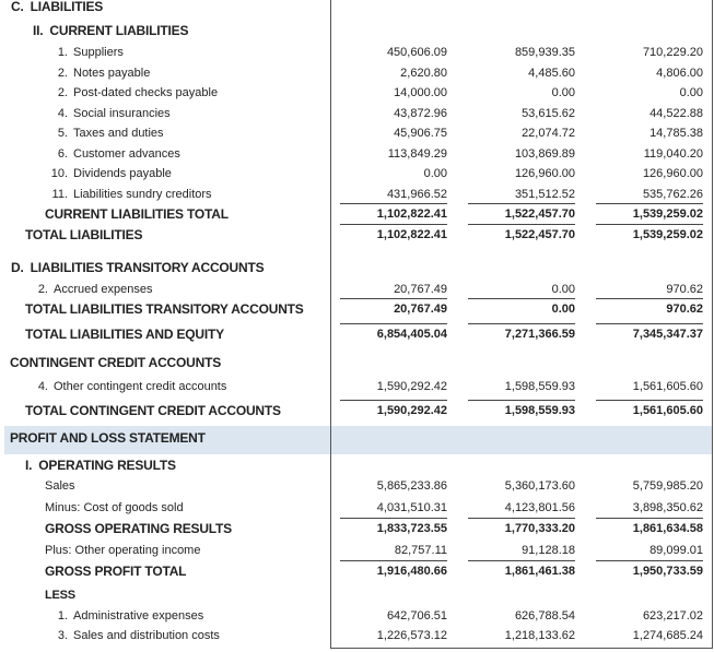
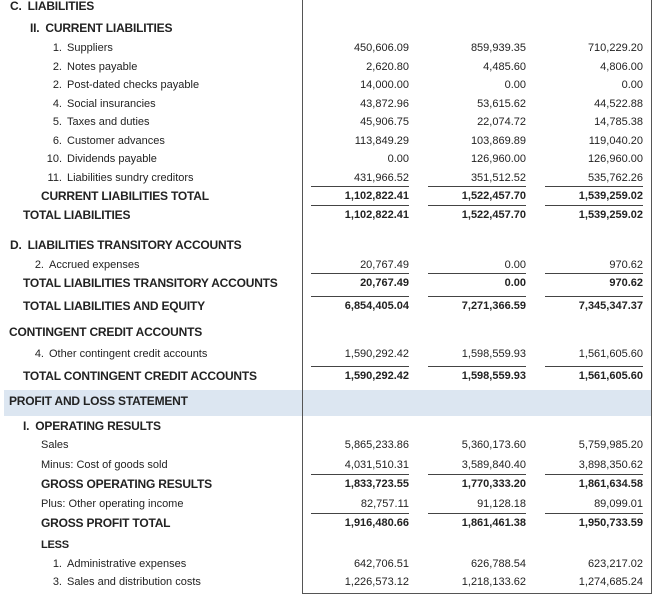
  C. LIABILITIES
  II. CURRENT LIABILITIES
  1. Suppliers
  450,606.09
  859,939.35
  710,229.20
  2. Notes payable
  2,620.80
  4,485.60
  4,806.00
  2. Post-dated checks payable
  14,000.00
  0.00
  0.00
  4. Social insurancies
  43,872.96
  53,615.62
  44,522.88
  5. Taxes and duties
  45,906.75
  22,074.72
  14,785.38
  6. Customer advances
  113,849.29
  103,869.89
  119,040.20
  10. Dividends payable
  0.00
  126,960.00
  126,960.00
  11. Liabilities sundry creditors
  431,966.52
  351,512.52
  535,762.26
  CURRENT LIABILITIES TOTAL
  1,102,822.41
  1,522,457.70
  1,539,259.02
  TOTAL LIABILITIES
  1,102,822.41
  1,522,457.70
  1,539,259.02
  D. LIABILITIES TRANSITORY ACCOUNTS
  2. Accrued expenses
  20,767.49
  0.00
  970.62
  TOTAL LIABILITIES TRANSITORY ACCOUNTS
  20,767.49
  0.00
  970.62
  TOTAL LIABILITIES AND EQUITY
  6,854,405.04
  7,271,366.59
  7,345,347.37
  CONTINGENT CREDIT ACCOUNTS
  4. Other contingent credit accounts
  1,590,292.42
  1,598,559.93
  1,561,605.60
  TOTAL CONTINGENT CREDIT ACCOUNTS
  1,590,292.42
  1,598,559.93
  1,561,605.60
  PROFIT AND LOSS STATEMENT
  I. OPERATING RESULTS
  Sales
  5,865,233.86
  5,360,173.60
  5,759,985.20
  Minus: Cost of goods sold
  4,031,510.31
- 4,123,801.56
+ 3,589,840.40
  3,898,350.62
  GROSS OPERATING RESULTS
  1,833,723.55
  1,770,333.20
  1,861,634.58
  Plus: Other operating income
  82,757.11
  91,128.18
  89,099.01
  GROSS PROFIT TOTAL
  1,916,480.66
  1,861,461.38
  1,950,733.59
  LESS
  1. Administrative expenses
  642,706.51
  626,788.54
  623,217.02
  3. Sales and distribution costs
  1,226,573.12
  1,218,133.62
  1,274,685.24
